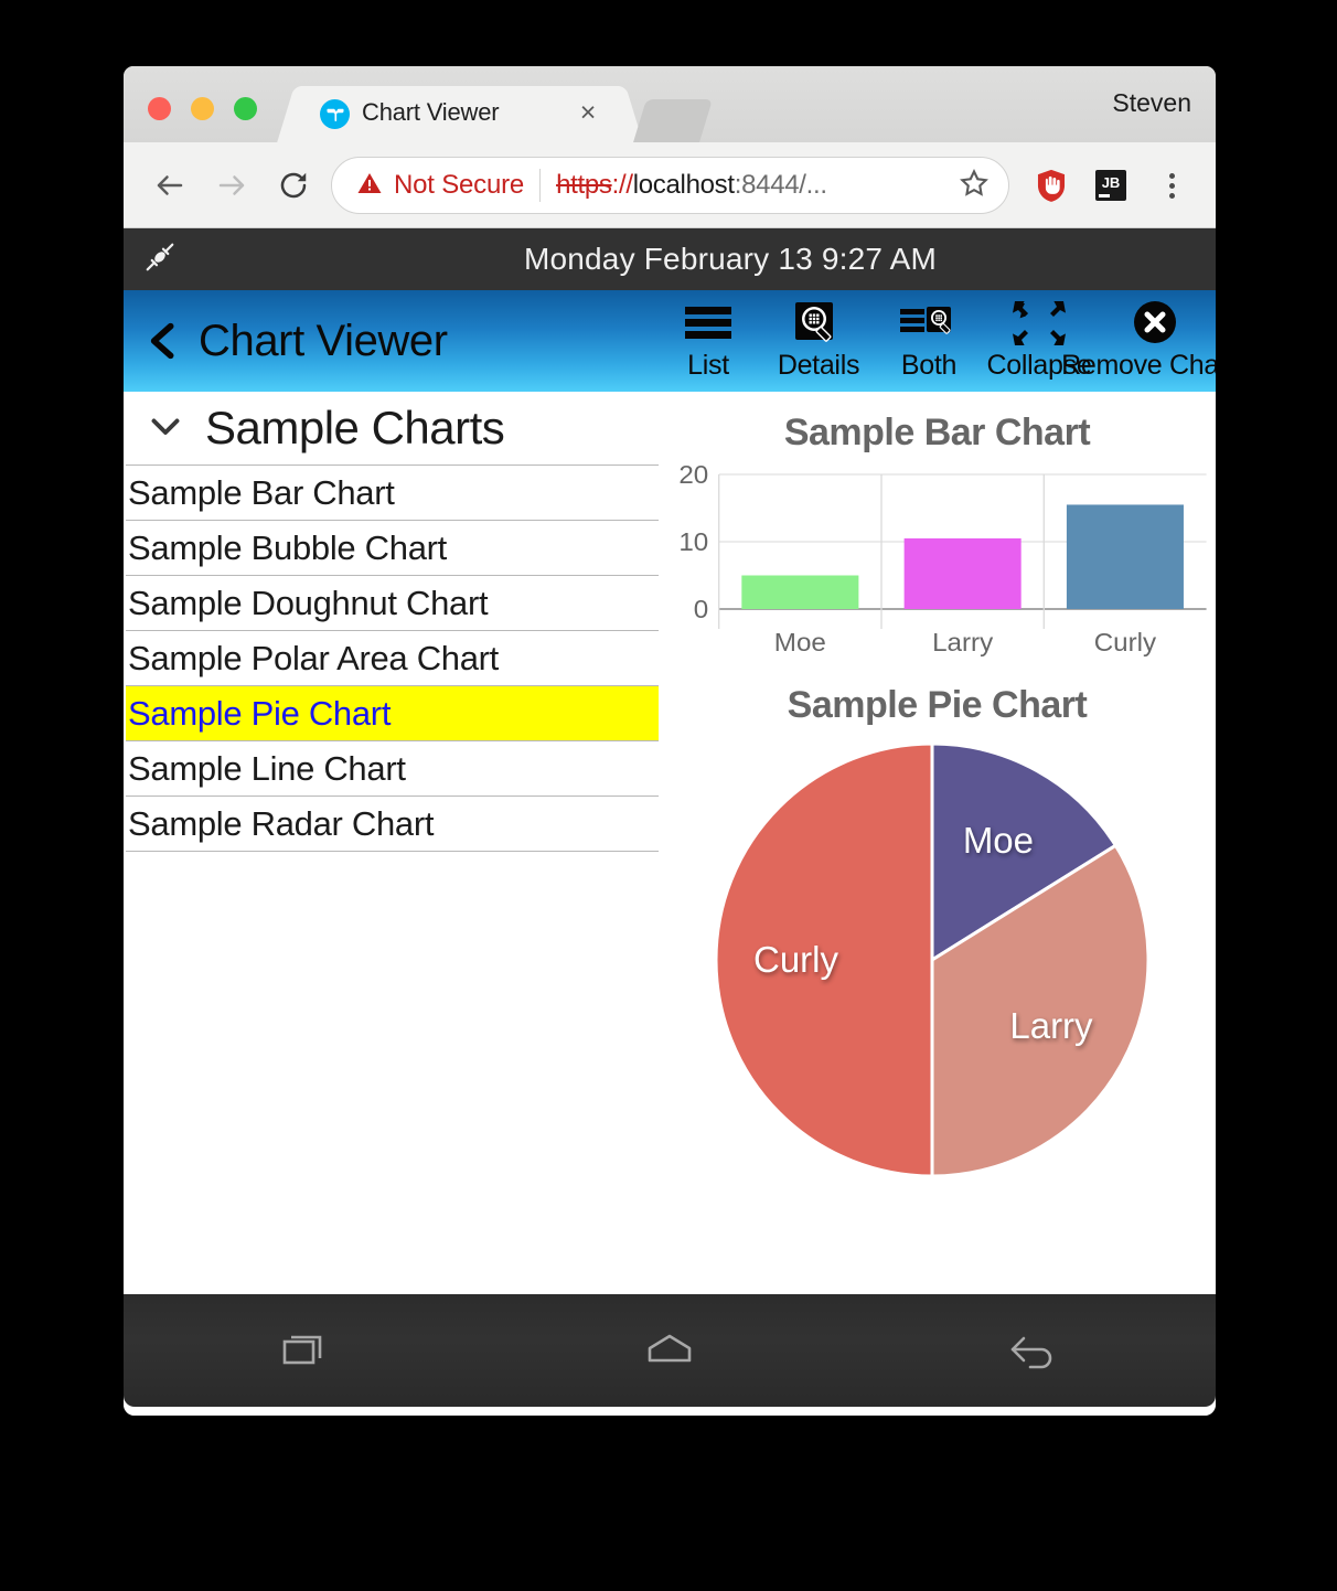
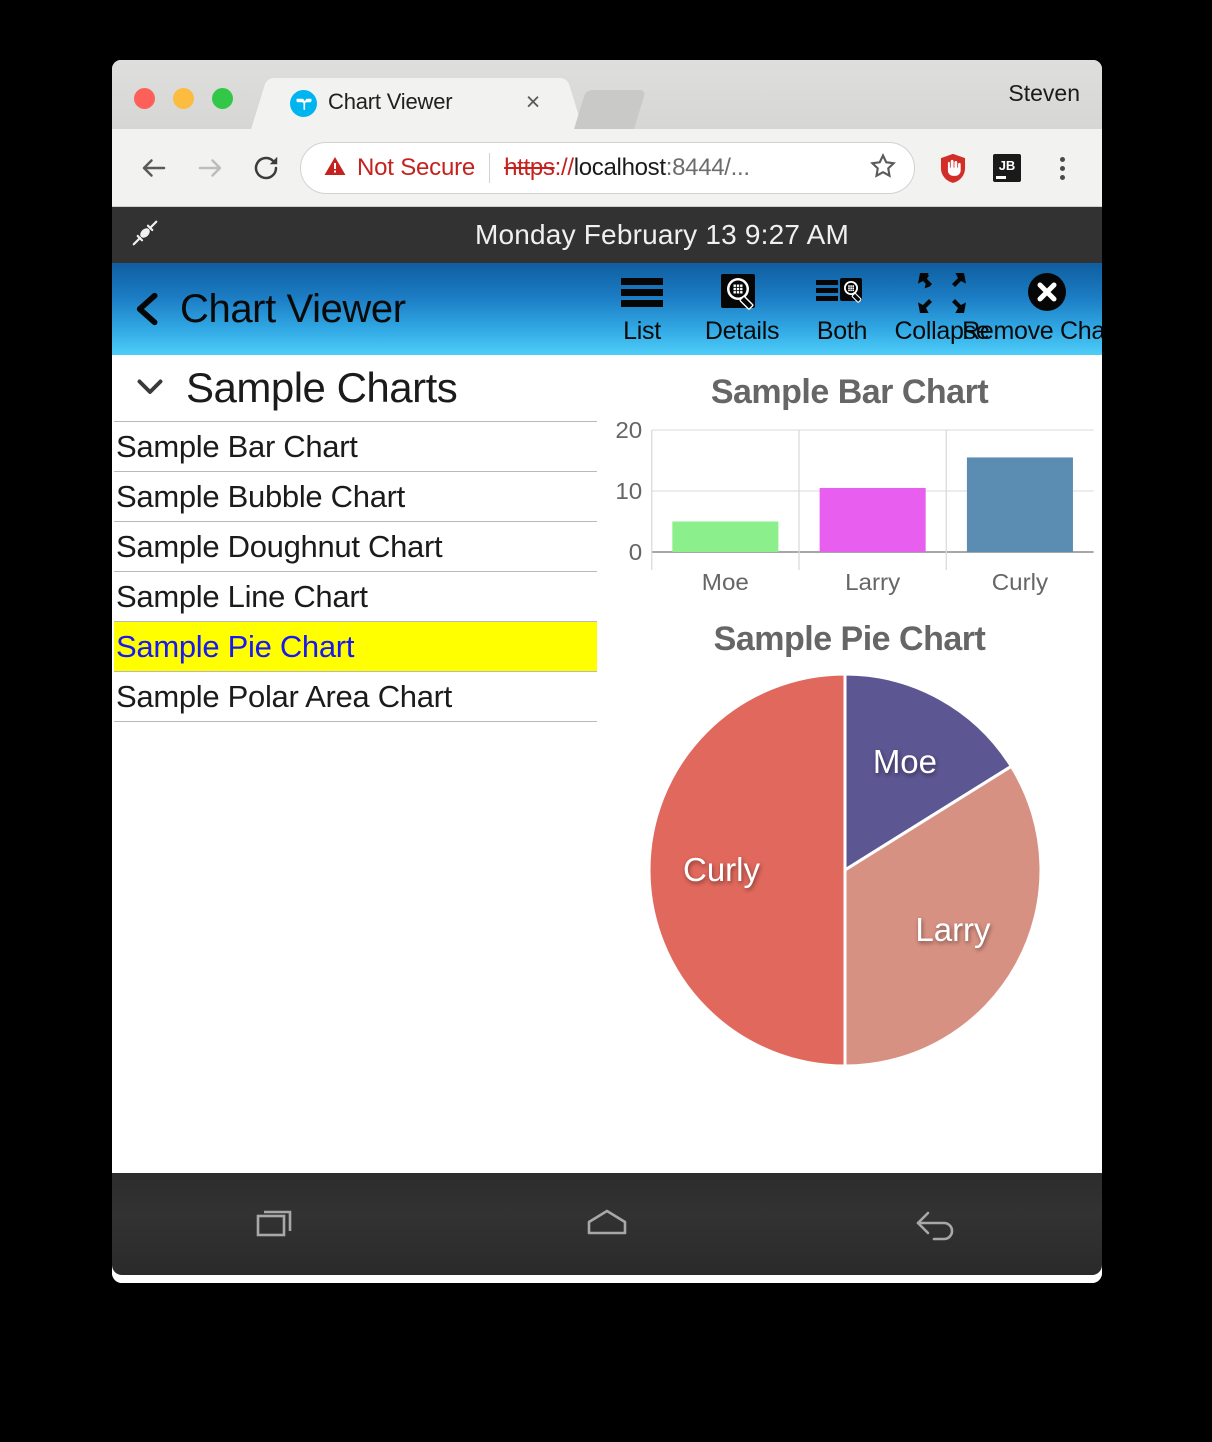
  Chart Viewer
  ×
  Steven
  Not Secure
  https://localhost:8444/...
  JB
  Monday February 13 9:27 AM
  Chart Viewer
  List
  Details
  Both
  Collapse
  Remove Cha
  Sample Charts
  Sample Bar Chart
  Sample Bubble Chart
  Sample Doughnut Chart
- Sample Polar Area Chart
+ Sample Line Chart
  Sample Pie Chart
- Sample Line Chart
+ Sample Polar Area Chart
- Sample Radar Chart
  Sample Bar Chart
  0
  10
  20
  Moe
  Larry
  Curly
  Sample Pie Chart
  Moe
  Larry
  Curly
